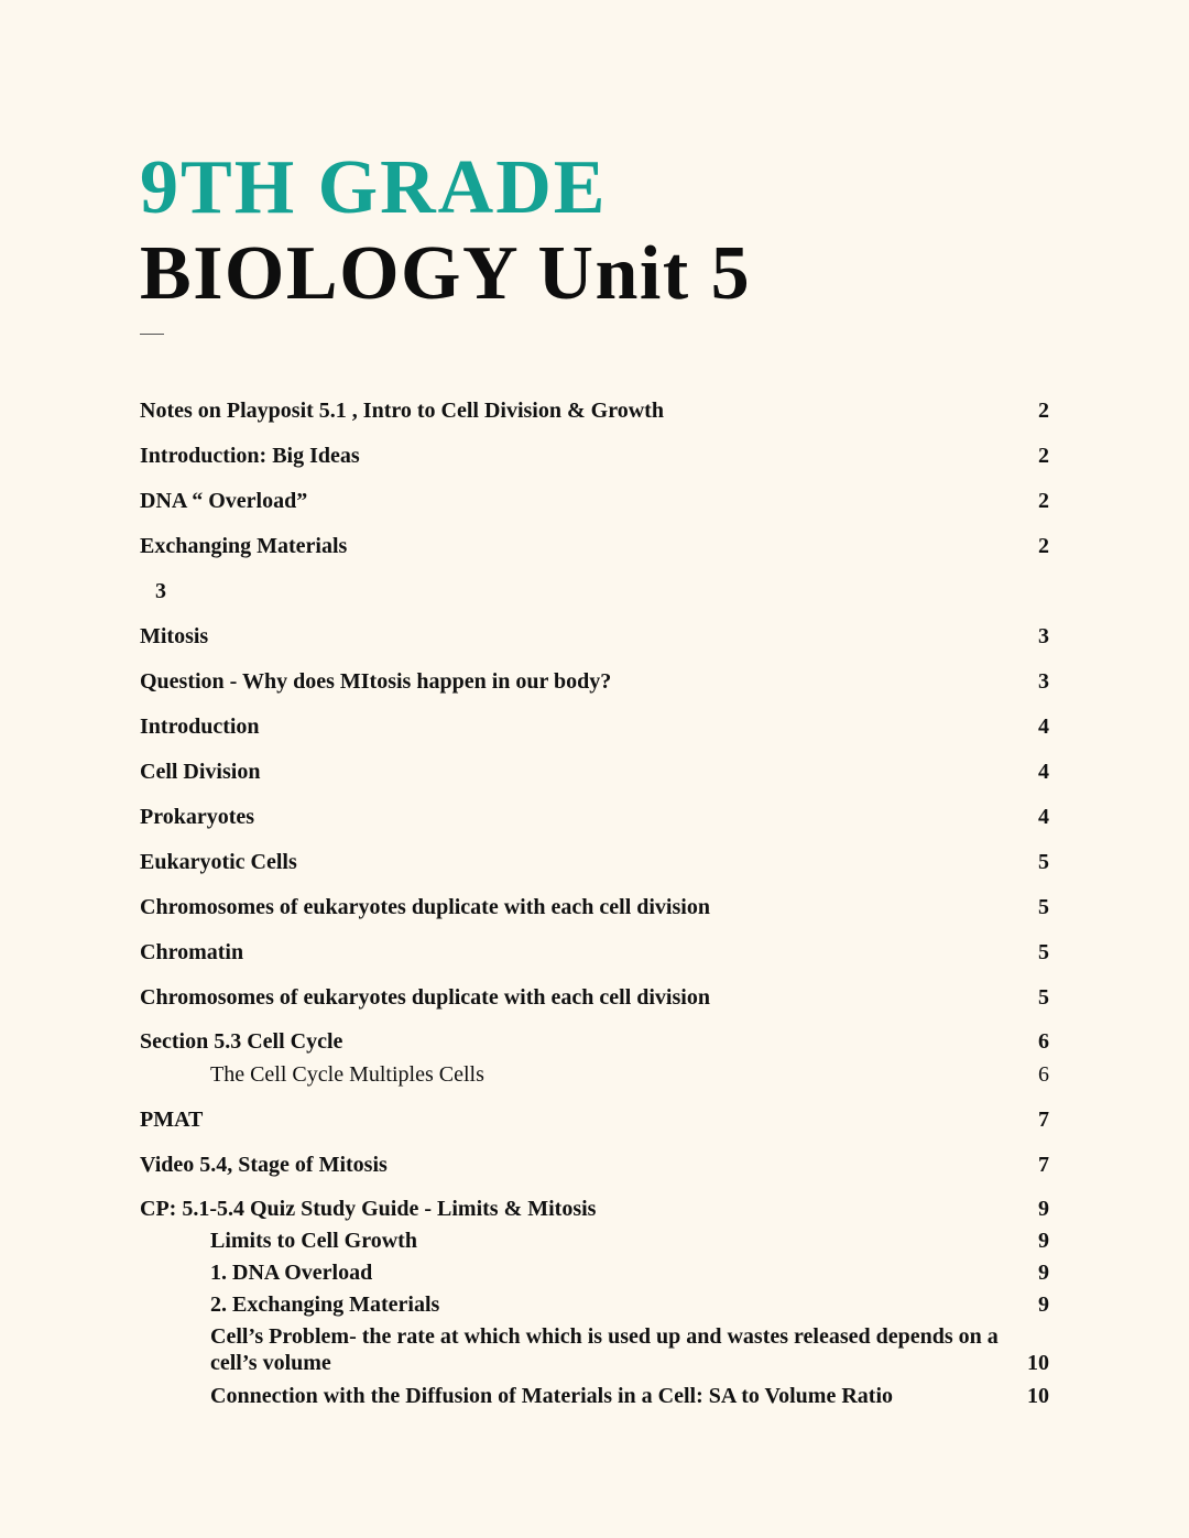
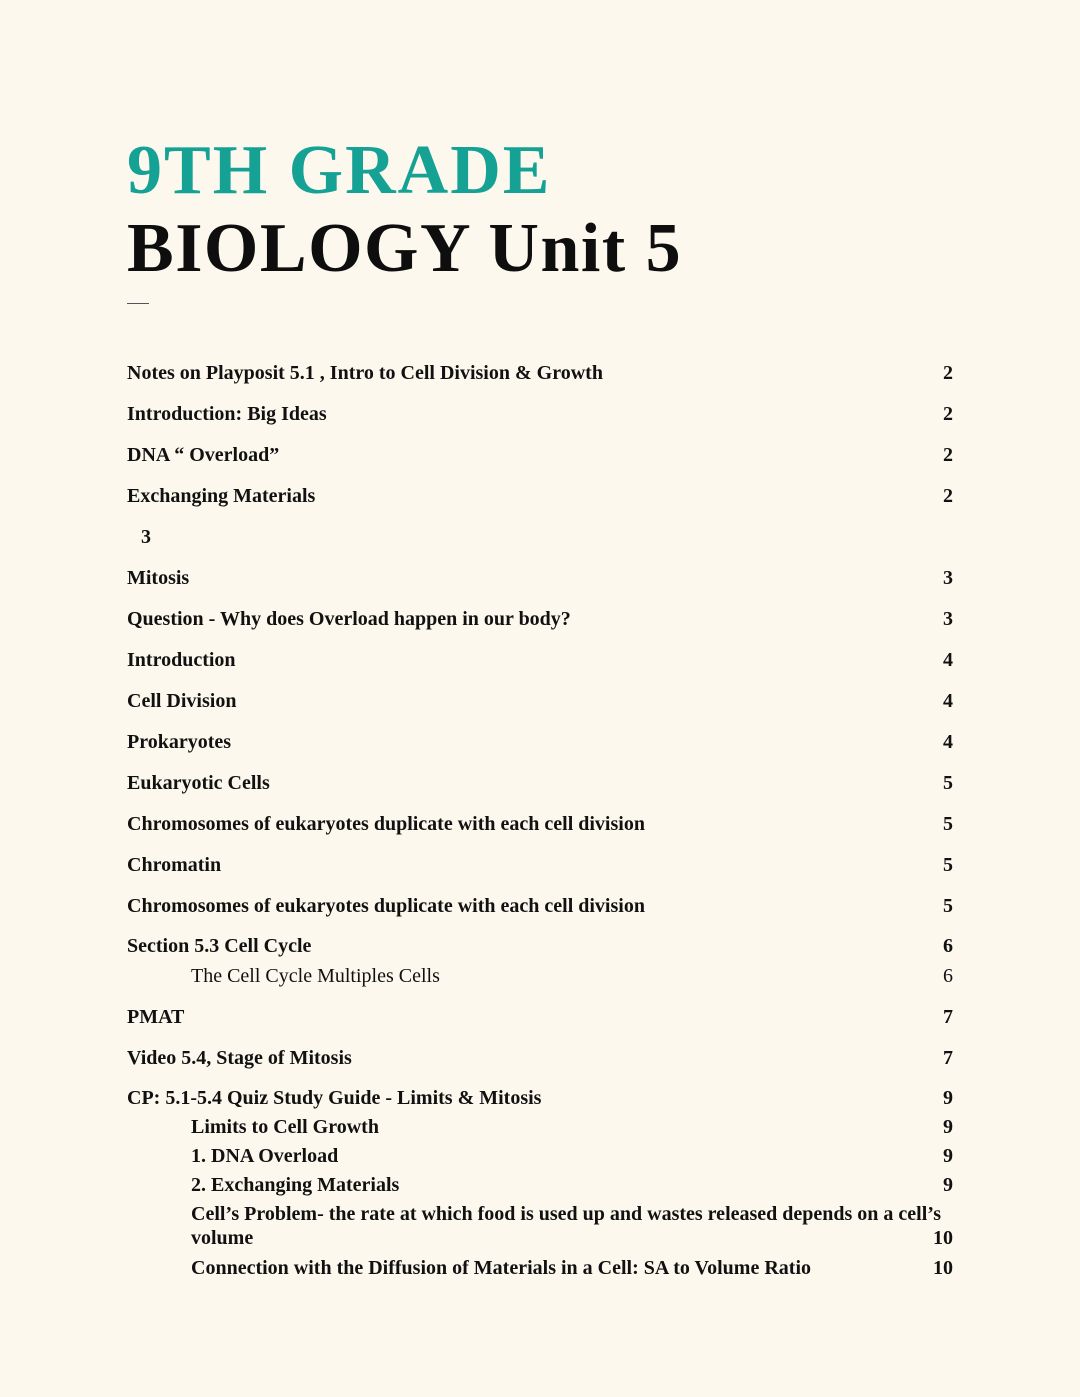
  9TH GRADE
  BIOLOGY Unit 5
  Notes on Playposit 5.1 , Intro to Cell Division & Growth
  2
  Introduction: Big Ideas
  2
  DNA “ Overload”
  2
  Exchanging Materials
  2
  3
  Mitosis
  3
- Question - Why does MItosis happen in our body?
+ Question - Why does Overload happen in our body?
  3
  Introduction
  4
  Cell Division
  4
  Prokaryotes
  4
  Eukaryotic Cells
  5
  Chromosomes of eukaryotes duplicate with each cell division
  5
  Chromatin
  5
  Chromosomes of eukaryotes duplicate with each cell division
  5
  Section 5.3 Cell Cycle
  6
  The Cell Cycle Multiples Cells
  6
  PMAT
  7
  Video 5.4, Stage of Mitosis
  7
  CP: 5.1-5.4 Quiz Study Guide - Limits & Mitosis
  9
  Limits to Cell Growth
  9
  1. DNA Overload
  9
  2. Exchanging Materials
  9
- Cell’s Problem- the rate at which which is used up and wastes released depends on a cell’s volume
+ Cell’s Problem- the rate at which food is used up and wastes released depends on a cell’s volume
  10
  Connection with the Diffusion of Materials in a Cell: SA to Volume Ratio
  10
